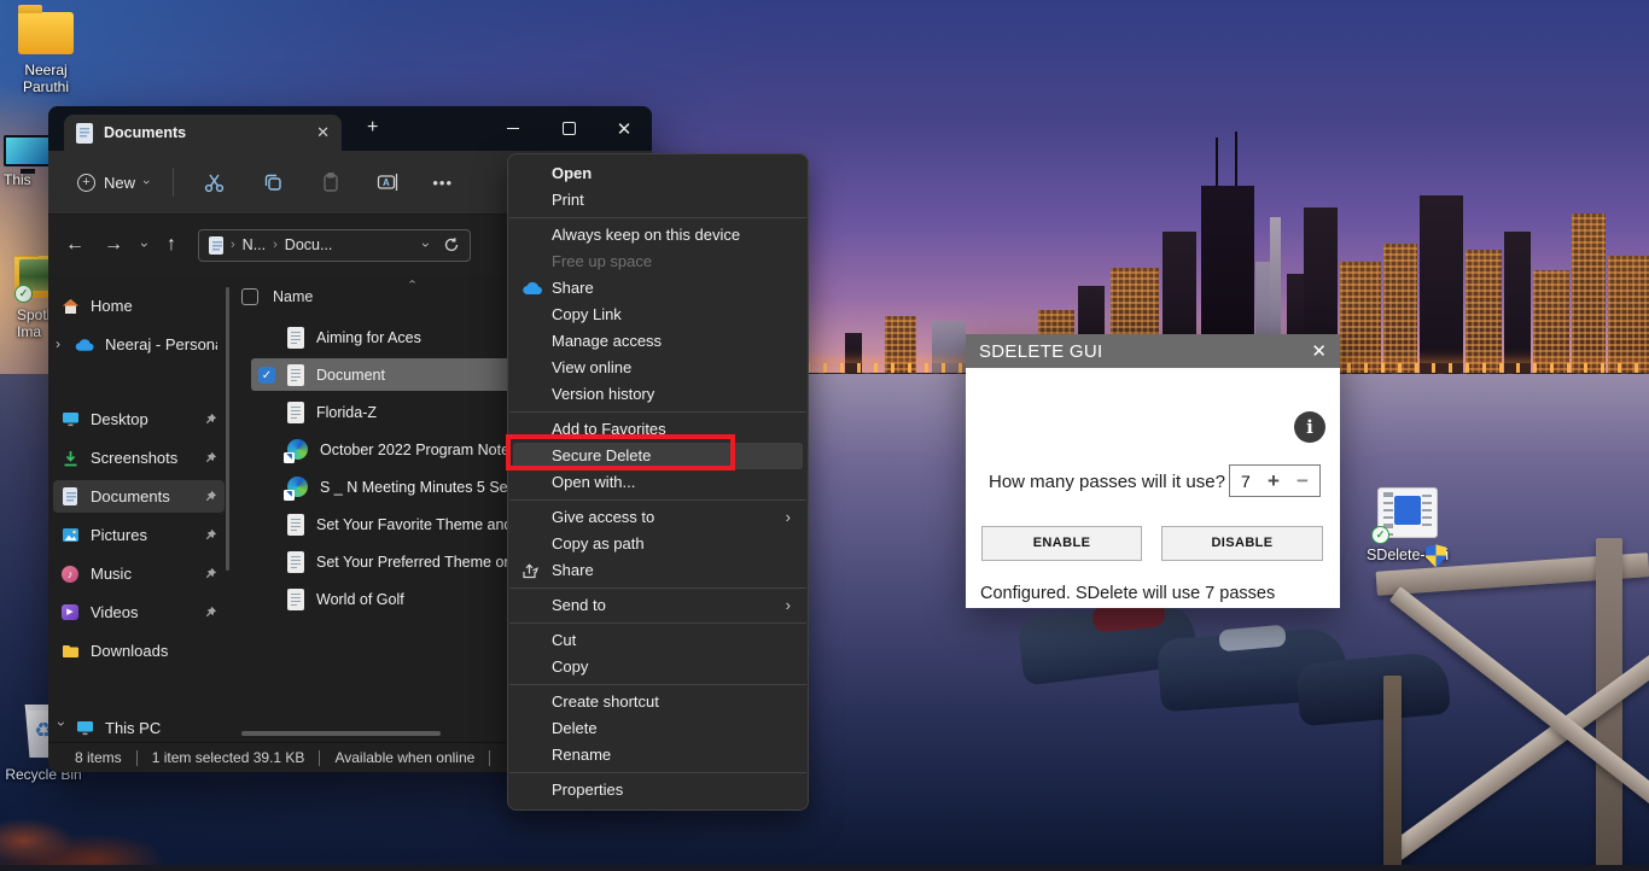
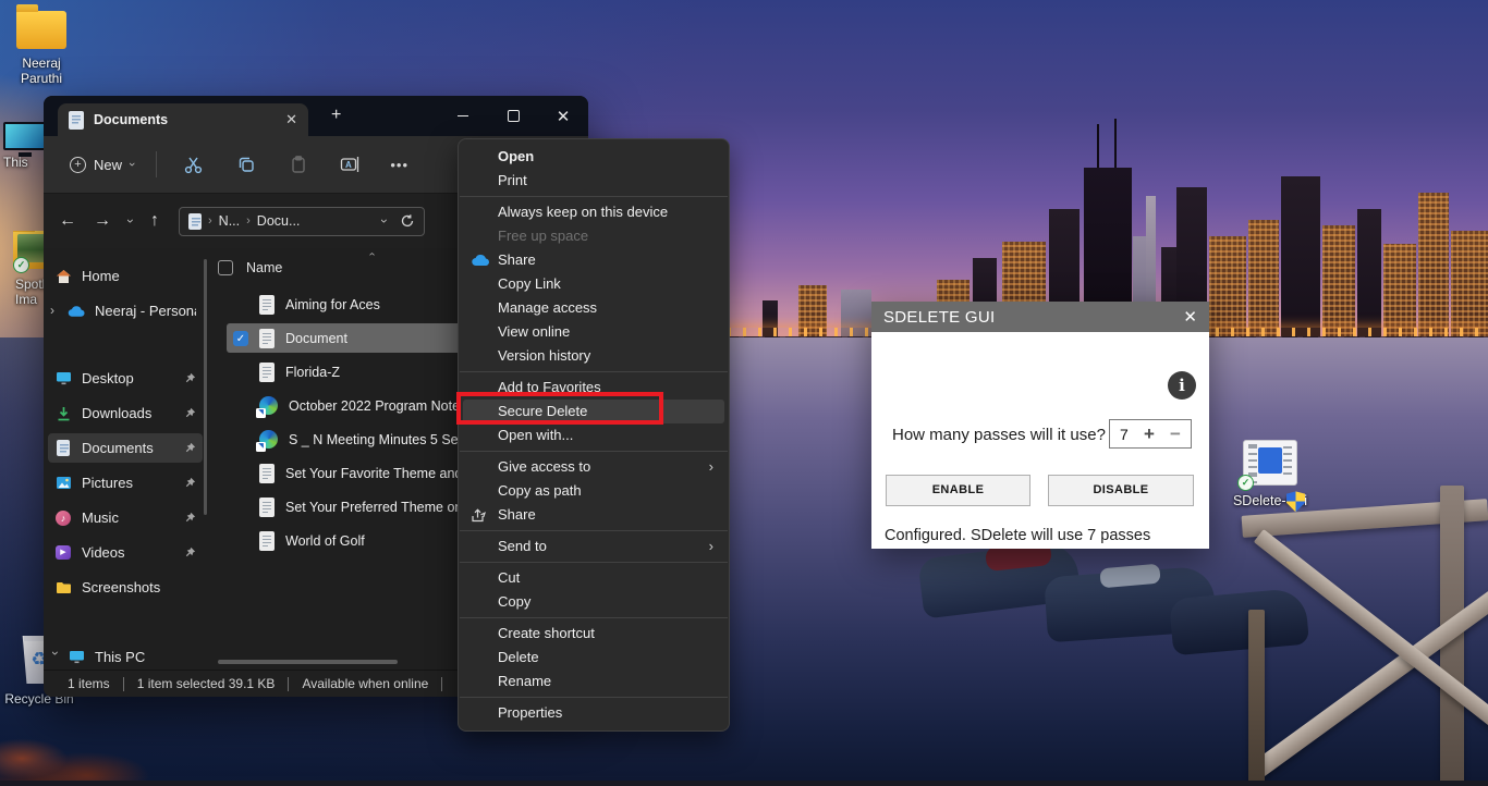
  Neeraj Paruthi
  This
  ✓
  Spot
  Ima
  ♻
  Recycle Bin
  ✓
  SDelete-i
  Documents
  ✕
  +
  ✕
  +
  New
  A
  •••
  ←
  →
  ↑
  ›
  N...
  ›
  Docu...
  Home
  ›
  Neeraj - Person
  Desktop
- Screenshots
+ Downloads
  Documents
  Pictures
  ♪
  Music
  Videos
- Downloads
+ Screenshots
  This PC
  Name
  Aiming for Aces
  ✓
  Document
  Florida-Z
  October 2022 Program Note
  S _ N Meeting Minutes 5 Se
  Set Your Favorite Theme an
  Set Your Preferred Theme o
  World of Golf
- 8 items
+ 1 items
  1 item selected 39.1 KB
  Available when online
  Open
  Print
  Always keep on this device
  Free up space
  Share
  Copy Link
  Manage access
  View online
  Version history
  Add to Favorites
  Secure Delete
  Open with...
  Give access to
  ›
  Copy as path
  Share
  Send to
  ›
  Cut
  Copy
  Create shortcut
  Delete
  Rename
  Properties
  SDELETE GUI
  ✕
  i
  How many passes will it use?
  7
  +
  −
  ENABLE
  DISABLE
  Configured. SDelete will use 7 passes
